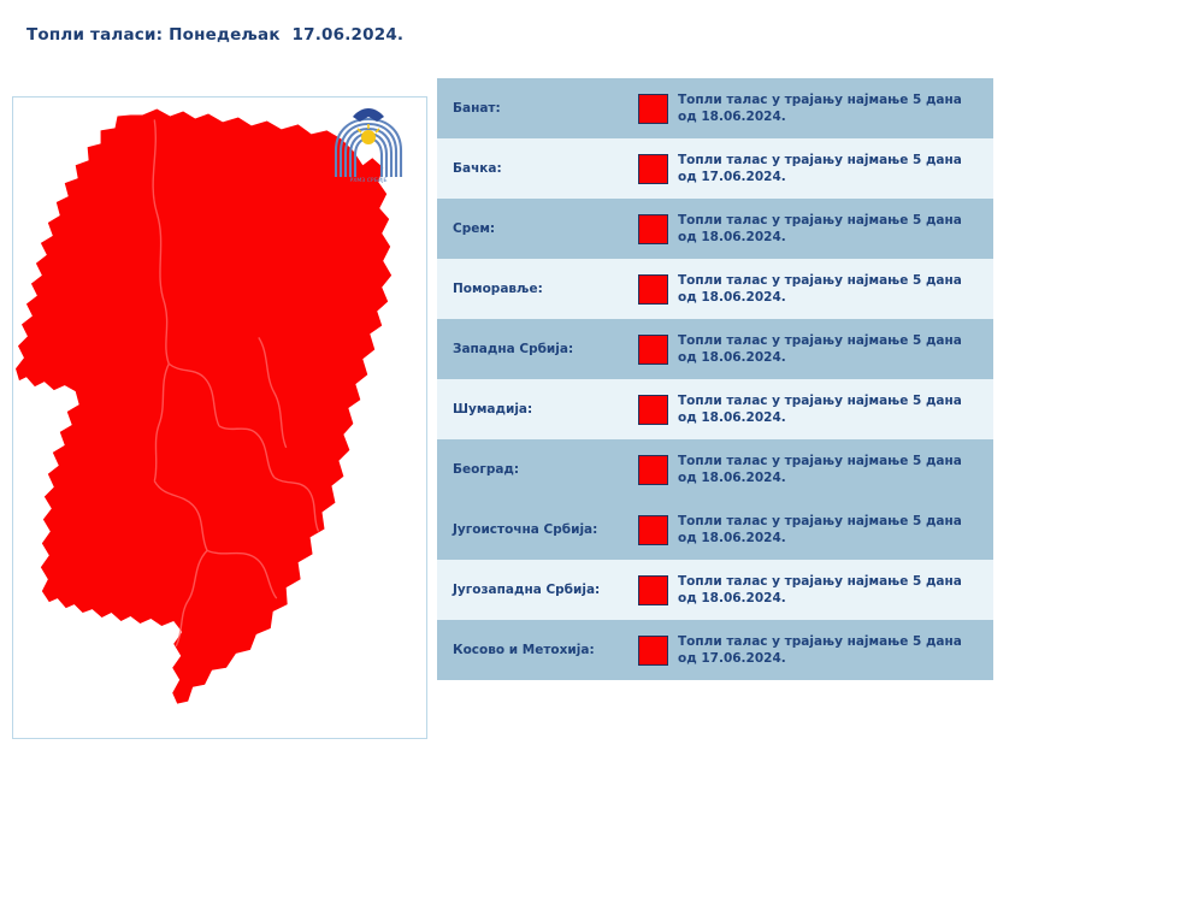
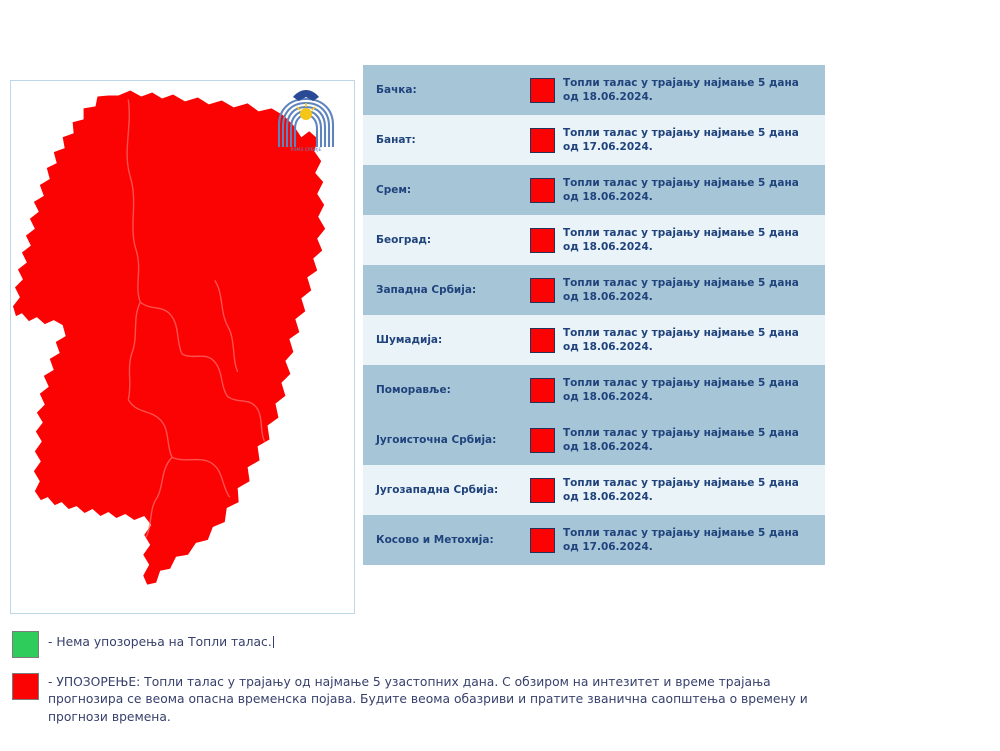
- Топли таласи: Понедељак 17.06.2024.
- Банат:
+ Бачка:
  Топли талас у трајању најмање 5 дана од 18.06.2024.
- Бачка:
+ Банат:
  Топли талас у трајању најмање 5 дана од 17.06.2024.
  Срем:
  Топли талас у трајању најмање 5 дана од 18.06.2024.
- Поморавље:
+ Београд:
  Топли талас у трајању најмање 5 дана од 18.06.2024.
  Западна Србија:
  Топли талас у трајању најмање 5 дана од 18.06.2024.
  Шумадија:
  Топли талас у трајању најмање 5 дана од 18.06.2024.
- Београд:
+ Поморавље:
  Топли талас у трајању најмање 5 дана од 18.06.2024.
  Југоисточна Србија:
  Топли талас у трајању најмање 5 дана од 18.06.2024.
  Југозападна Србија:
  Топли талас у трајању најмање 5 дана од 18.06.2024.
  Косово и Метохија:
  Топли талас у трајању најмање 5 дана од 17.06.2024.
+ - Нема упозорења на Топли талас.
+ - УПОЗОРЕЊЕ: Топли талас у трајању од најмање 5 узастопних дана. С обзиром на интезитет и време трајања прогнозира се веома опасна временска појава. Будите веома обазриви и пратите званична саопштења о времену и прогнози времена.
